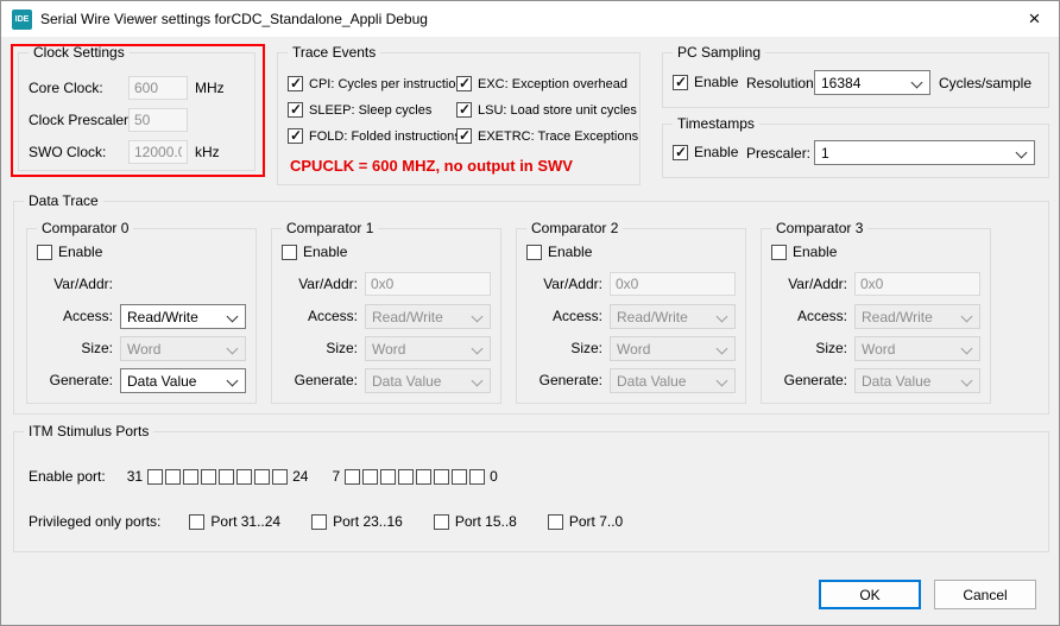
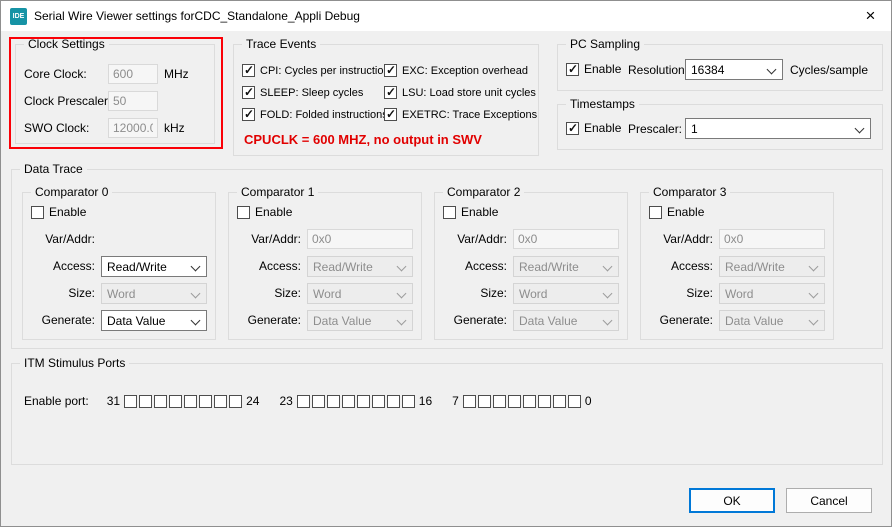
  Serial Wire Viewer settings forCDC_Standalone_Appli Debug
  ×
  Clock Settings
  Core Clock:
  600
  MHz
  Clock Prescaler
  50
  SWO Clock:
  12000.
  kHz
  Trace Events
  CPI: Cycles per instructio
  EXC: Exception overhead
  SLEEP: Sleep cycles
  LSU: Load store unit cycles
  FOLD: Folded instruction
  EXETRC: Trace Exceptions
  CPUCLK = 600 MHZ, no output in SWV
  PC Sampling
  Enable
  Resolution
  16384
  Cycles/sample
  Timestamps
  Enable
  Prescaler:
  1
  Data Trace
  Comparator 0
  Enable
  Var/Addr:
  Access:
  Read/Write
  Size:
  Word
  Generate:
  Data Value
  Comparator 1
  Enable
  Var/Addr:
  0x0
  Access:
  Read/Write
  Size:
  Word
  Generate:
  Data Value
  Comparator 2
  Enable
  Var/Addr:
  0x0
  Access:
  Read/Write
  Size:
  Word
  Generate:
  Data Value
  Comparator 3
  Enable
  Var/Addr:
  0x0
  Access:
  Read/Write
  Size:
  Word
  Generate:
  Data Value
  ITM Stimulus Ports
  Enable port:
  31
  24
+ 23
+ 16
  7
  0
- Privileged only ports:
- Port 31..24
- Port 23..16
- Port 15..8
- Port 7..0
  OK
  Cancel
